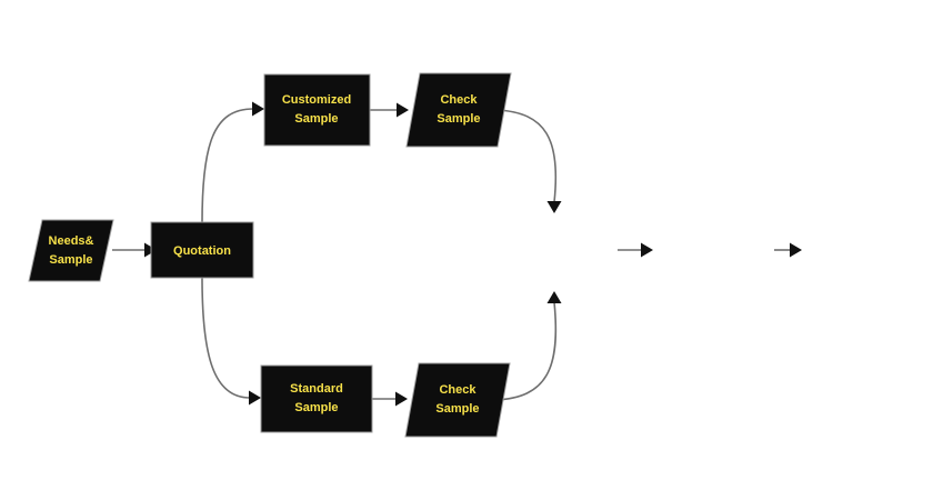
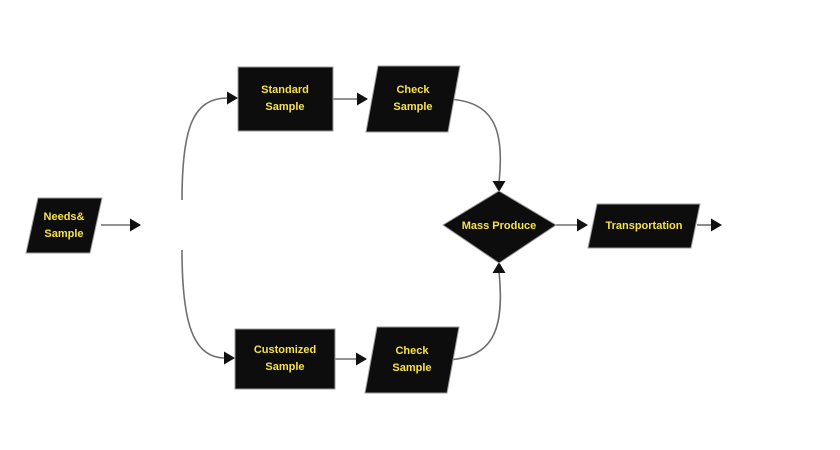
  Needs&
  Sample
- Quotation
- Customized
+ Standard
  Sample
  Check
  Sample
- Standard
+ Customized
  Sample
  Check
  Sample
+ Mass Produce
+ Transportation
